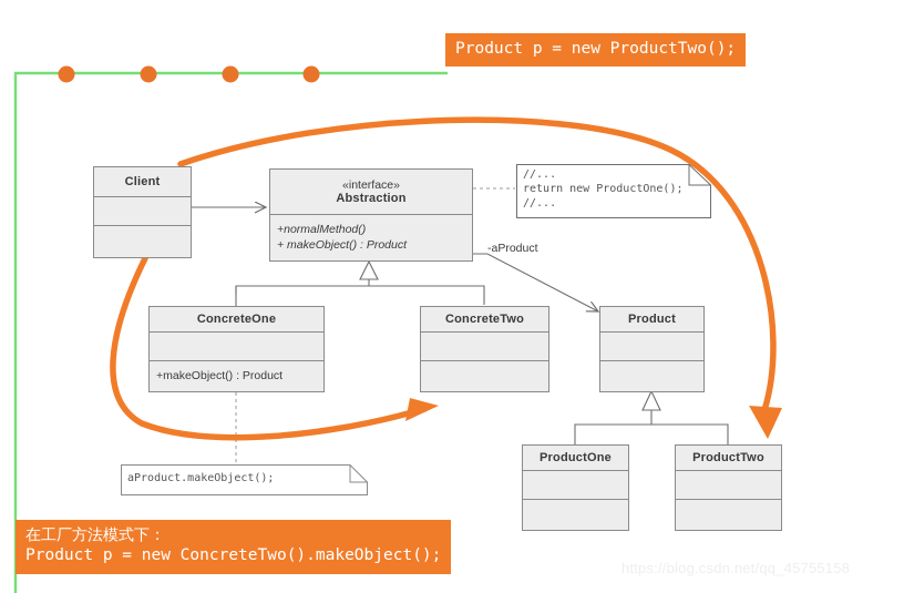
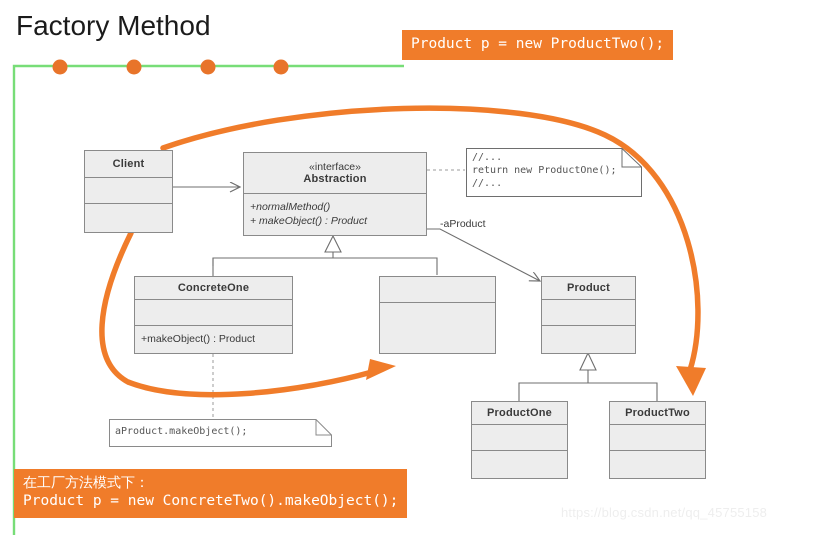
+ Factory Method
  Product p = new ProductTwo();
  在工厂方法模式下：
  Product p = new ConcreteTwo().makeObject();
  Client
  «interface»
  Abstraction
  +normalMethod()
  + makeObject() : Product
  ConcreteOne
  +makeObject() : Product
- ConcreteTwo
  Product
  ProductOne
  ProductTwo
  -aProduct
  //...
  return new ProductOne();
  //...
  aProduct.makeObject();
